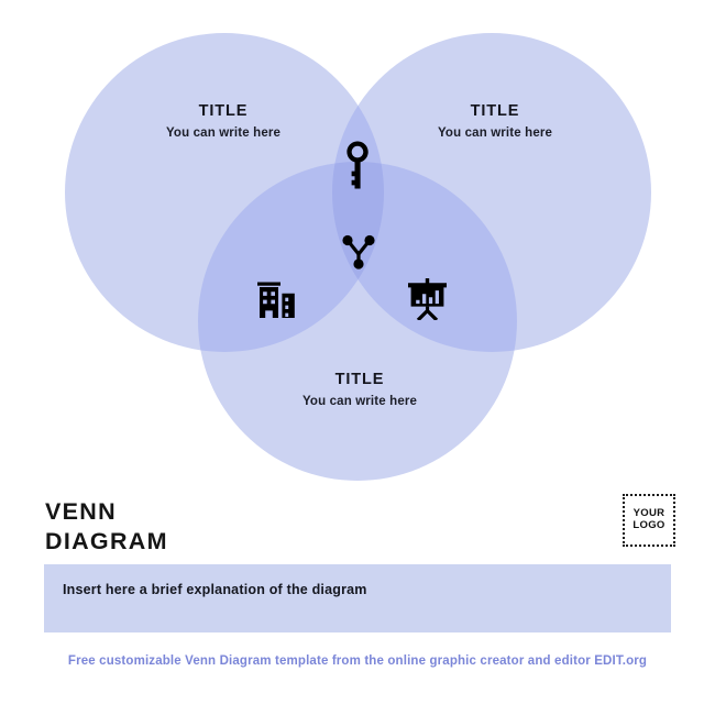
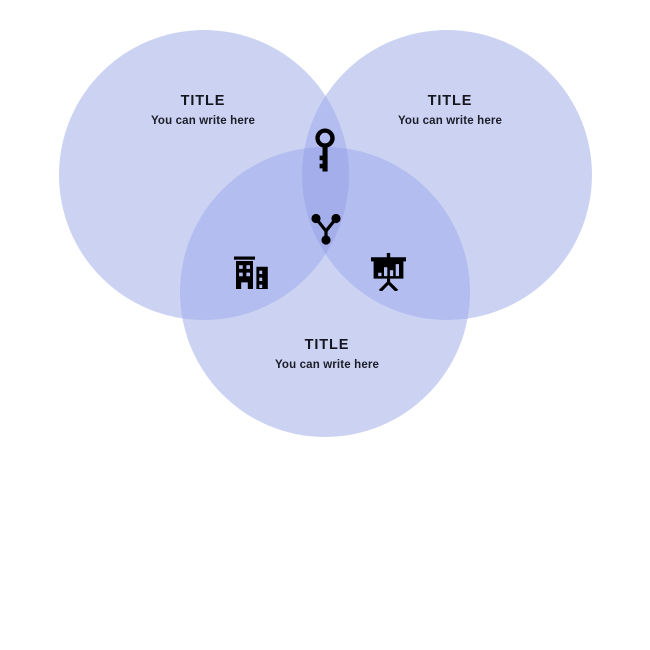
  TITLE
  You can write here
  TITLE
  You can write here
  TITLE
  You can write here
- VENN
- DIAGRAM
- YOUR
- LOGO
- Insert here a brief explanation of the diagram
- Free customizable Venn Diagram template from the online graphic creator and editor EDIT.org
